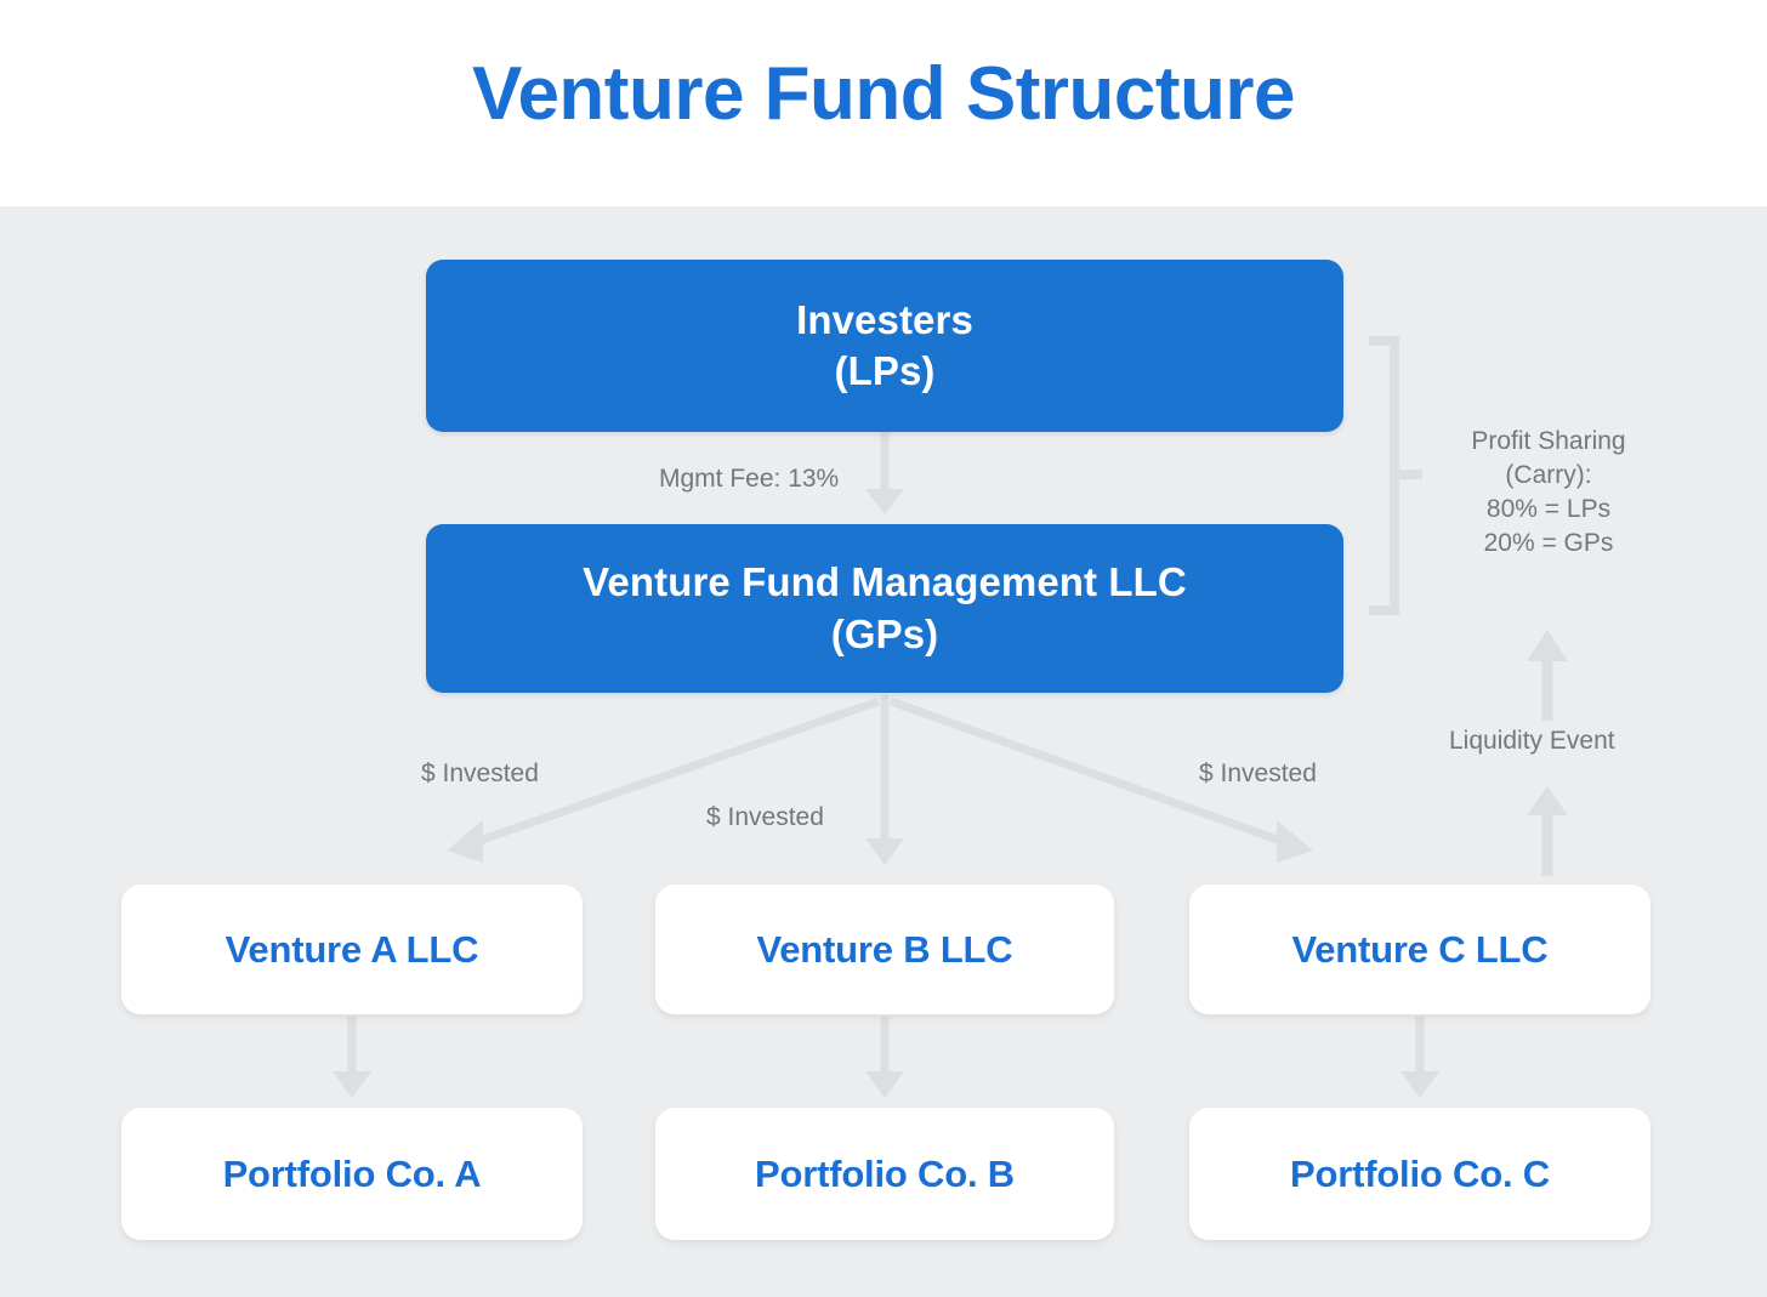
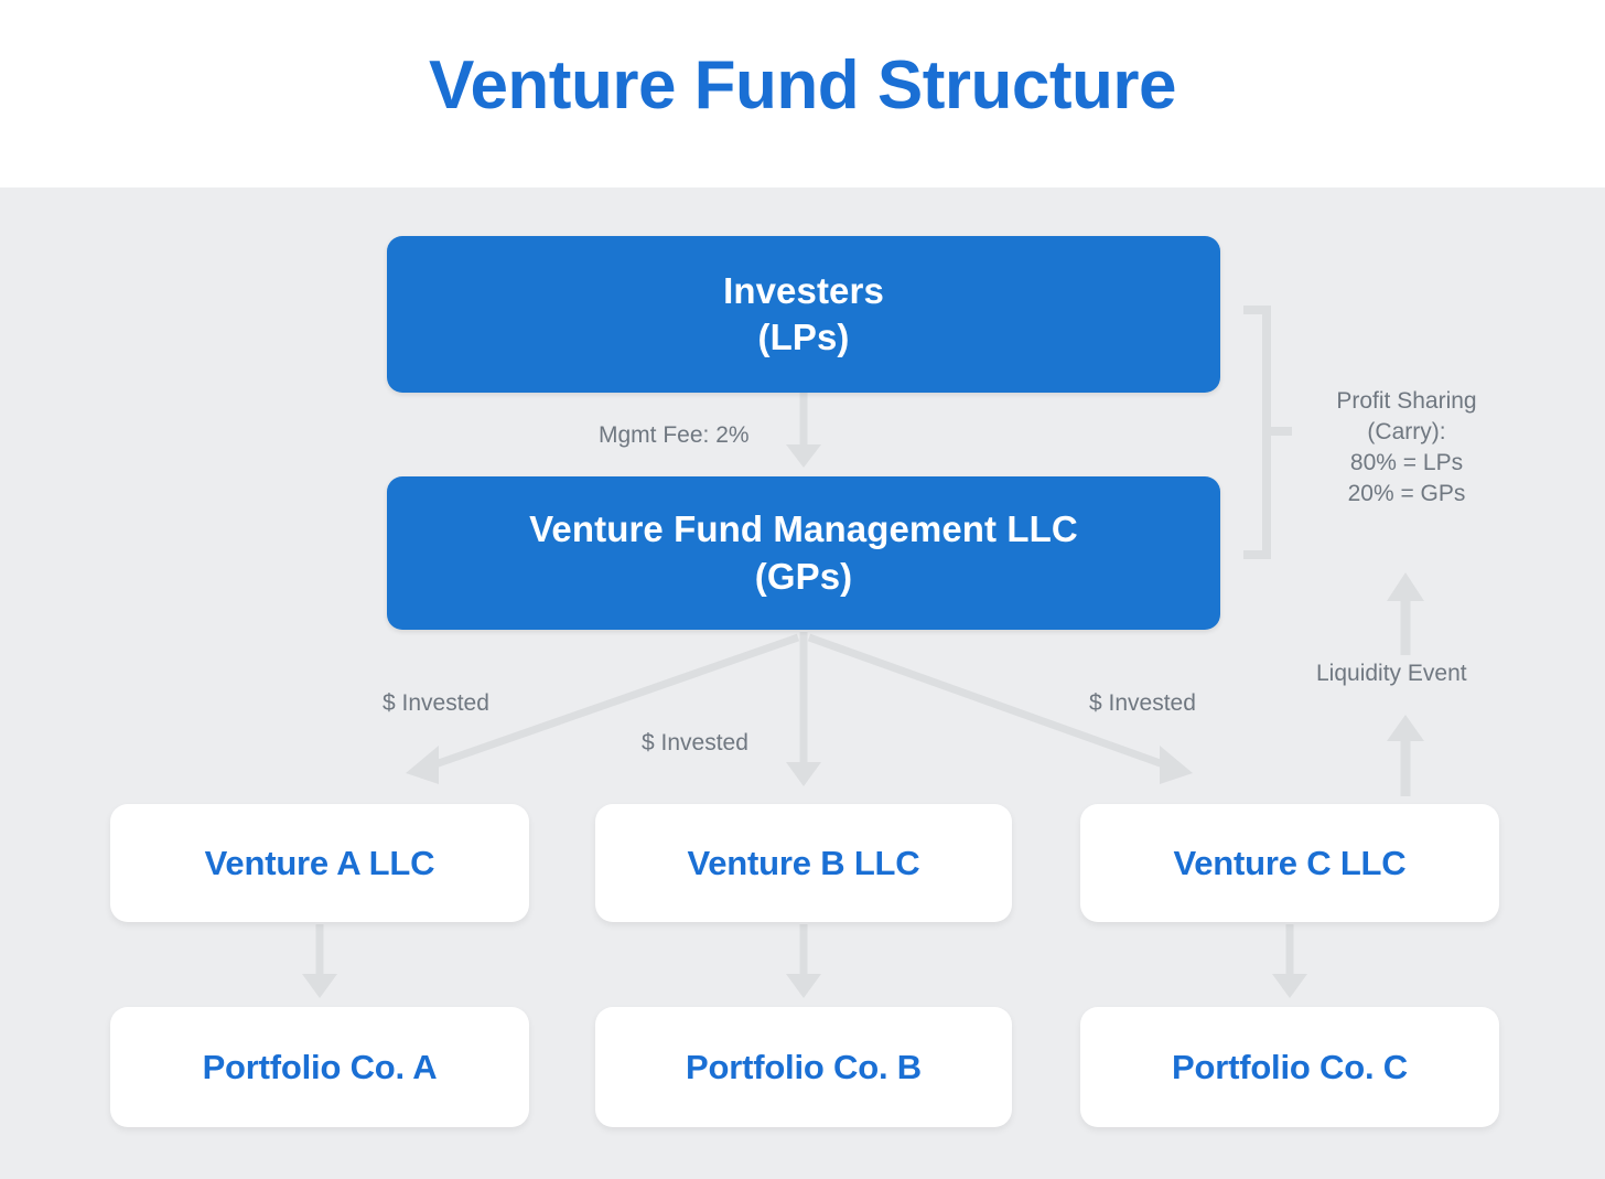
  Venture Fund Structure
  Investers
  (LPs)
  Venture Fund Management LLC
  (GPs)
  Venture A LLC
  Venture B LLC
  Venture C LLC
  Portfolio Co. A
  Portfolio Co. B
  Portfolio Co. C
- Mgmt Fee: 13%
+ Mgmt Fee: 2%
  $ Invested
  $ Invested
  $ Invested
  Liquidity Event
  Profit Sharing
  (Carry):
  80% = LPs
  20% = GPs
